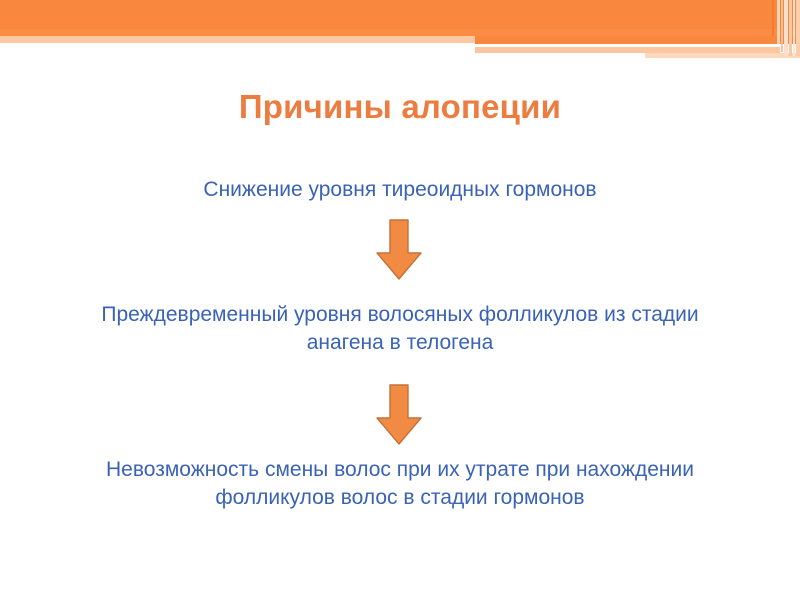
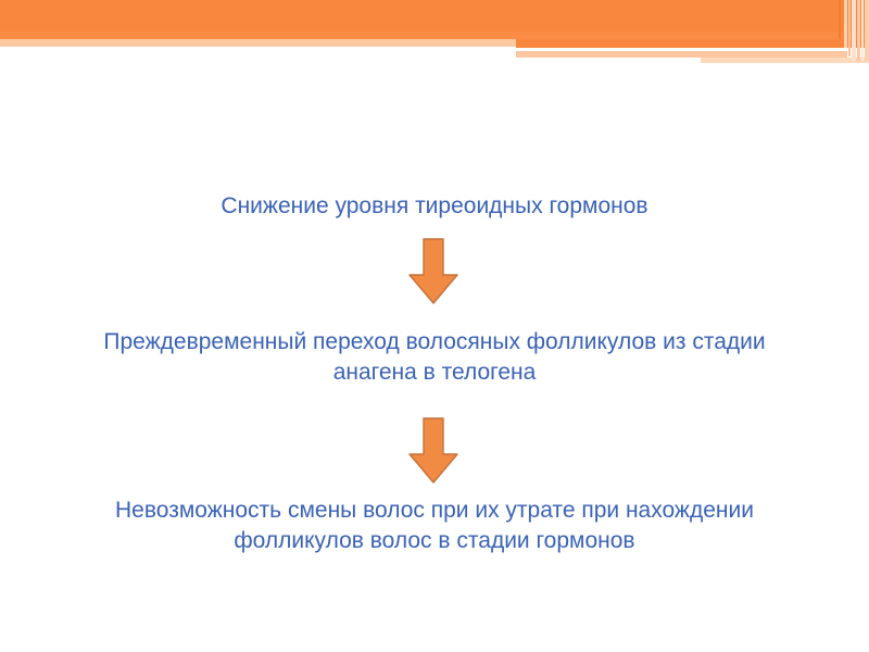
- Причины алопеции
  Снижение уровня тиреоидных гормонов
- Преждевременный уровня волосяных фолликулов из стадии анагена в телогена
+ Преждевременный переход волосяных фолликулов из стадии анагена в телогена
  Невозможность смены волос при их утрате при нахождении фолликулов волос в стадии гормонов
